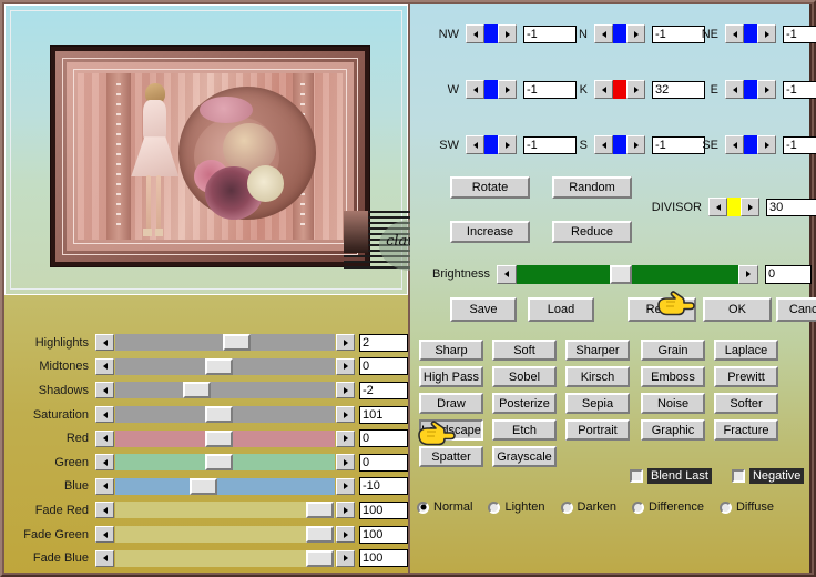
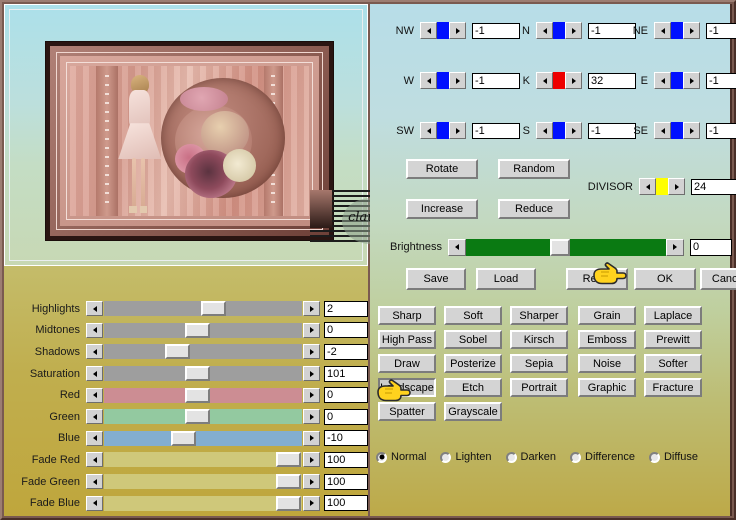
  Highlights
  2
  Midtones
  0
  Shadows
  -2
  Saturation
  101
  Red
  0
  Green
  0
  Blue
  -10
  Fade Red
  100
  Fade Green
  100
  Fade Blue
  100
  NW
  -1
  N
  -1
  NE
  -1
  W
  -1
  K
  32
  E
  -1
  SW
  -1
  S
  -1
  SE
  -1
  Rotate
  Random
  Increase
  Reduce
  DIVISOR
- 30
+ 24
  Brightness
  0
  Save
  Load
  OK
  Sharp
  Soft
  Sharper
  Grain
  Laplace
  High Pass
  Sobel
  Kirsch
  Emboss
  Prewitt
  Draw
  Posterize
  Sepia
  Noise
  Softer
  Etch
  Portrait
  Graphic
  Fracture
  Spatter
  Grayscale
- Blend Last
- Negative
  Normal
  Lighten
  Darken
  Difference
  Diffuse
